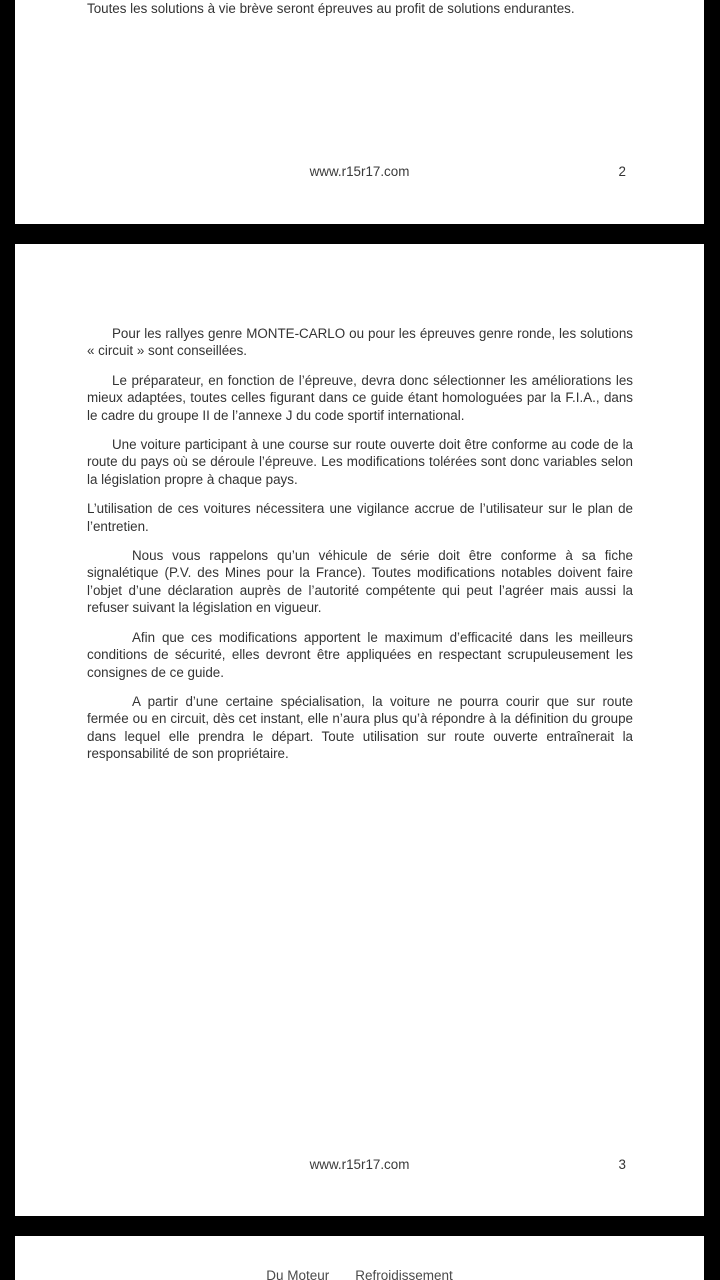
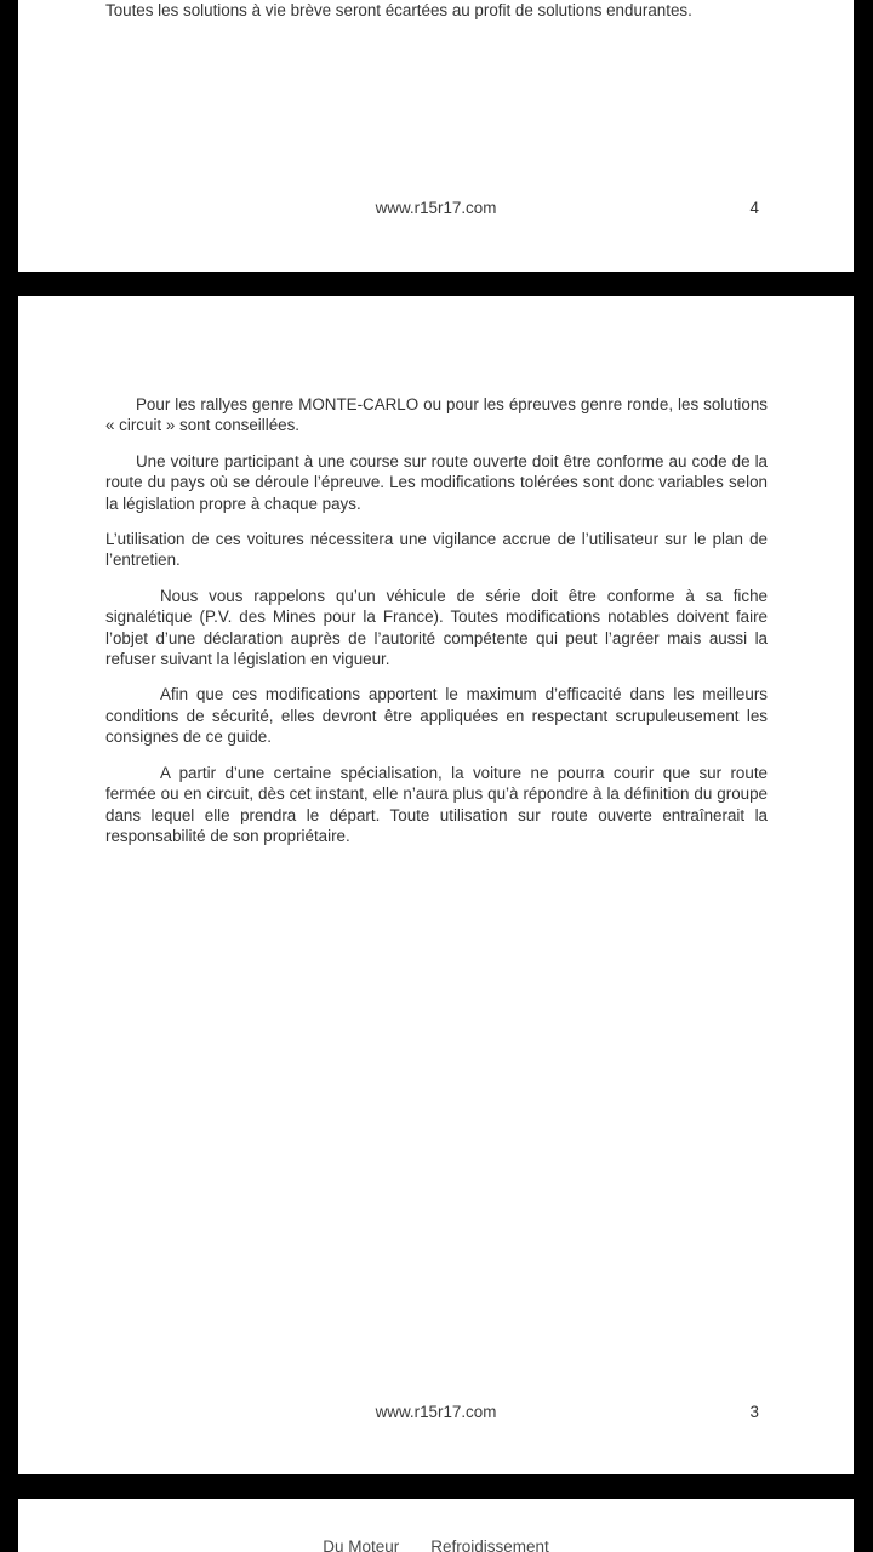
- Toutes les solutions à vie brève seront épreuves au profit de solutions endurantes.
+ Toutes les solutions à vie brève seront écartées au profit de solutions endurantes.
  www.r15r17.com
- 2
+ 4
  Pour les rallyes genre MONTE-CARLO ou pour les épreuves genre ronde, les solutions « circuit » sont conseillées.
- Le préparateur, en fonction de l’épreuve, devra donc sélectionner les améliorations les mieux adaptées, toutes celles figurant dans ce guide étant homologuées par la F.I.A., dans le cadre du groupe II de l’annexe J du code sportif international.
  Une voiture participant à une course sur route ouverte doit être conforme au code de la route du pays où se déroule l’épreuve. Les modifications tolérées sont donc variables selon la législation propre à chaque pays.
  L’utilisation de ces voitures nécessitera une vigilance accrue de l’utilisateur sur le plan de l’entretien.
  Nous vous rappelons qu’un véhicule de série doit être conforme à sa fiche signalétique (P.V. des Mines pour la France). Toutes modifications notables doivent faire l’objet d’une déclaration auprès de l’autorité compétente qui peut l’agréer mais aussi la refuser suivant la législation en vigueur.
  Afin que ces modifications apportent le maximum d’efficacité dans les meilleurs conditions de sécurité, elles devront être appliquées en respectant scrupuleusement les consignes de ce guide.
  A partir d’une certaine spécialisation, la voiture ne pourra courir que sur route fermée ou en circuit, dès cet instant, elle n’aura plus qu’à répondre à la définition du groupe dans lequel elle prendra le départ. Toute utilisation sur route ouverte entraînerait la responsabilité de son propriétaire.
  www.r15r17.com
  3
  Du Moteur Refroidissement
